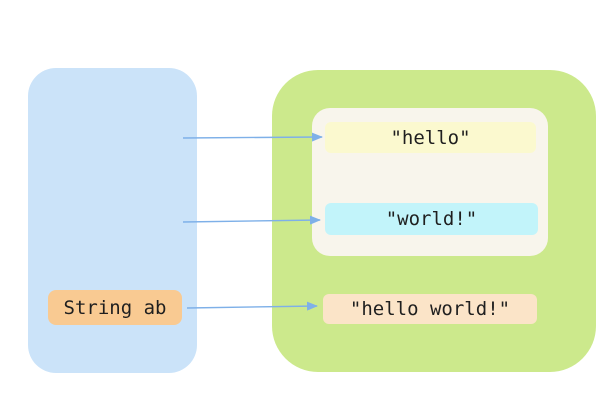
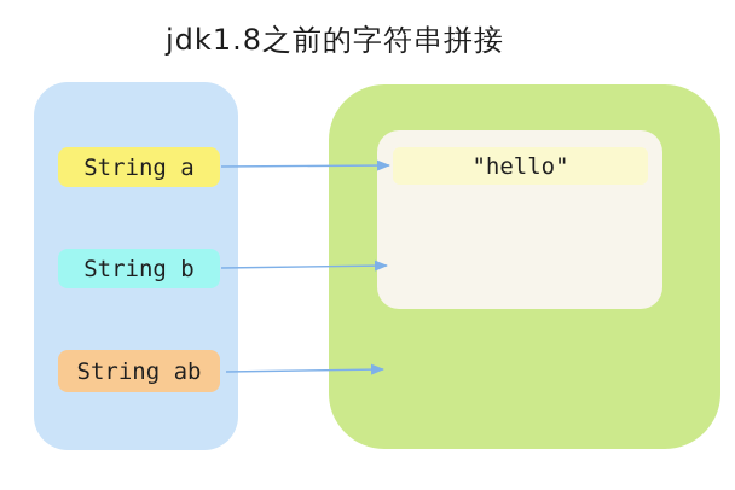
+ jdk1.8之前的字符串拼接
+ String a
+ String b
  String ab
  "hello"
- "world!"
- "hello world!"
